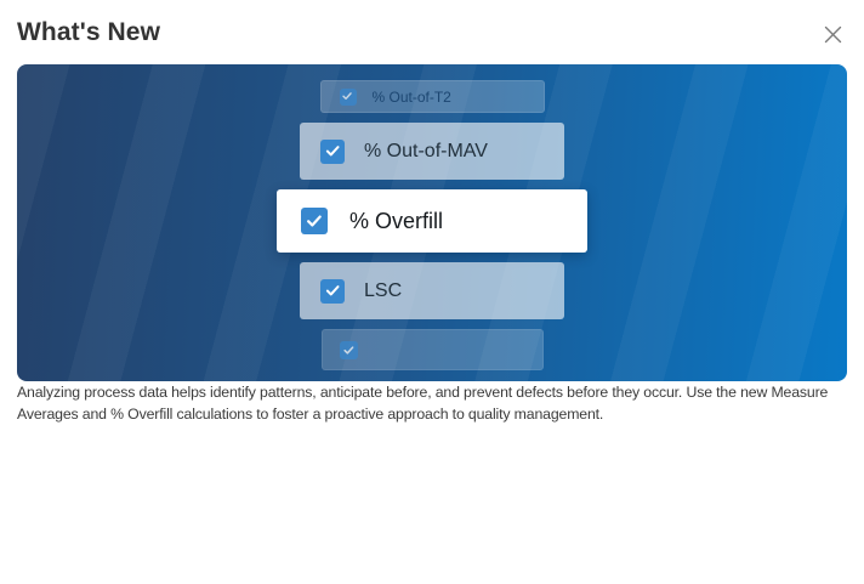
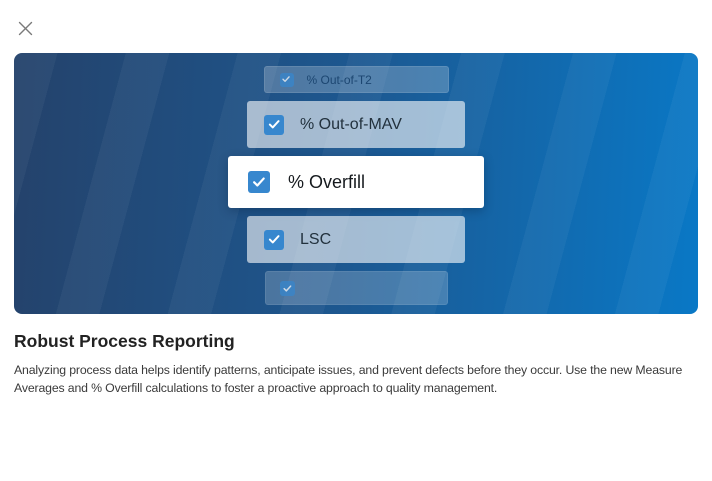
- What's New
  % Out-of-T2
  % Out-of-MAV
  % Overfill
  LSC
+ Robust Process Reporting
- Analyzing process data helps identify patterns, anticipate before, and prevent defects before they occur. Use the new Measure Averages and % Overfill calculations to foster a proactive approach to quality management.
+ Analyzing process data helps identify patterns, anticipate issues, and prevent defects before they occur. Use the new Measure Averages and % Overfill calculations to foster a proactive approach to quality management.
